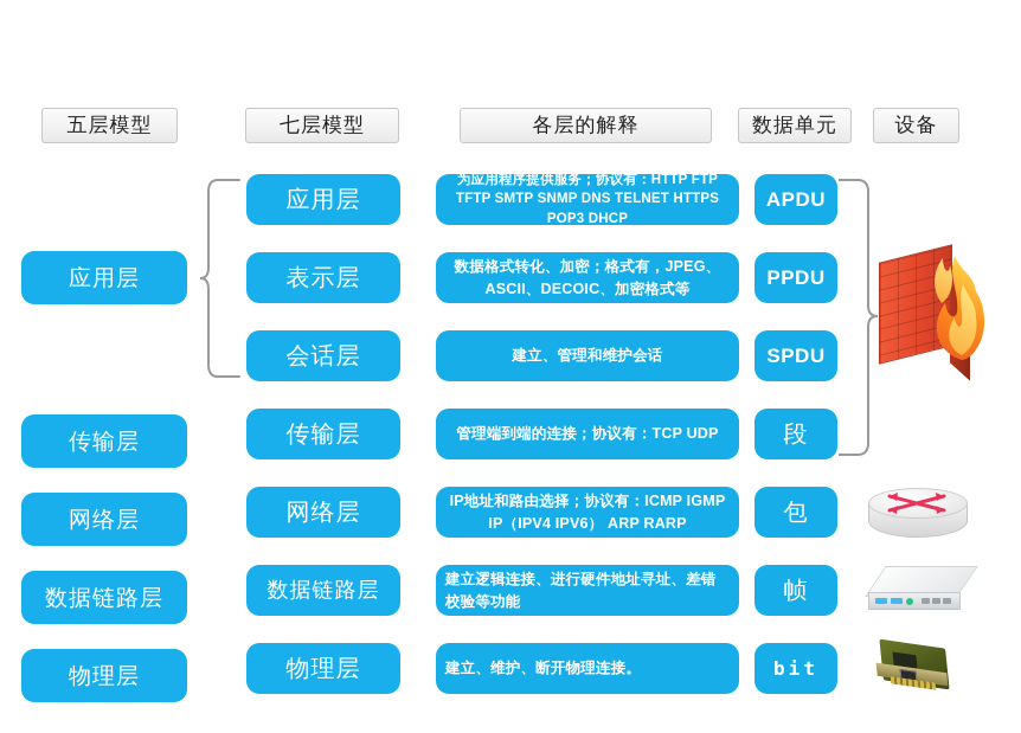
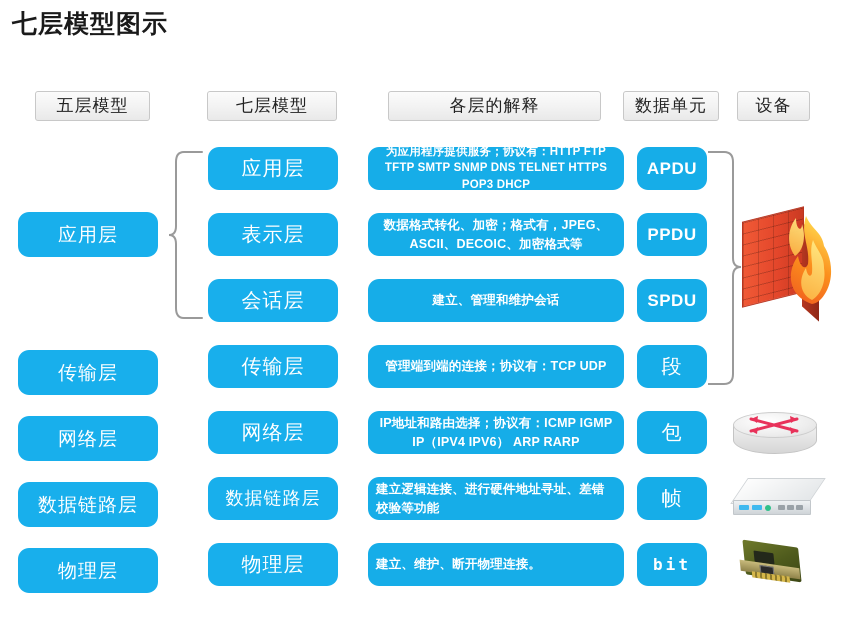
+ 七层模型图示
  五层模型
  七层模型
  各层的解释
  数据单元
  设备
  应用层
  传输层
  网络层
  数据链路层
  物理层
  应用层
  表示层
  会话层
  传输层
  网络层
  数据链路层
  物理层
  为应用程序提供服务；协议有：HTTP FTP TFTP SMTP SNMP DNS TELNET HTTPS POP3 DHCP
  数据格式转化、加密；格式有，JPEG、ASCII、DECOIC、加密格式等
  建立、管理和维护会话
  管理端到端的连接；协议有：TCP UDP
  IP地址和路由选择；协议有：ICMP IGMP IP（IPV4 IPV6） ARP RARP
  建立逻辑连接、进行硬件地址寻址、差错校验等功能
  建立、维护、断开物理连接。
  APDU
  PPDU
  SPDU
  段
  包
  帧
  bit
